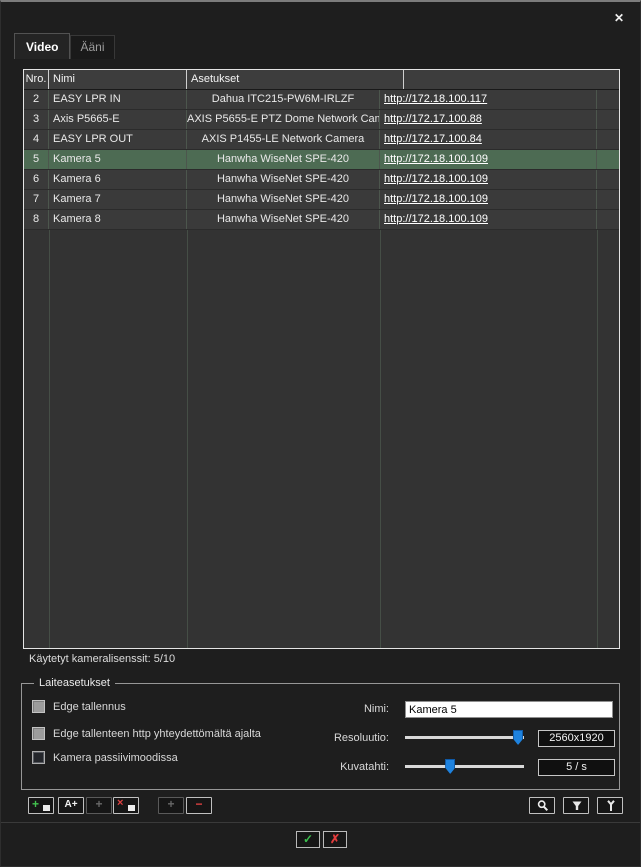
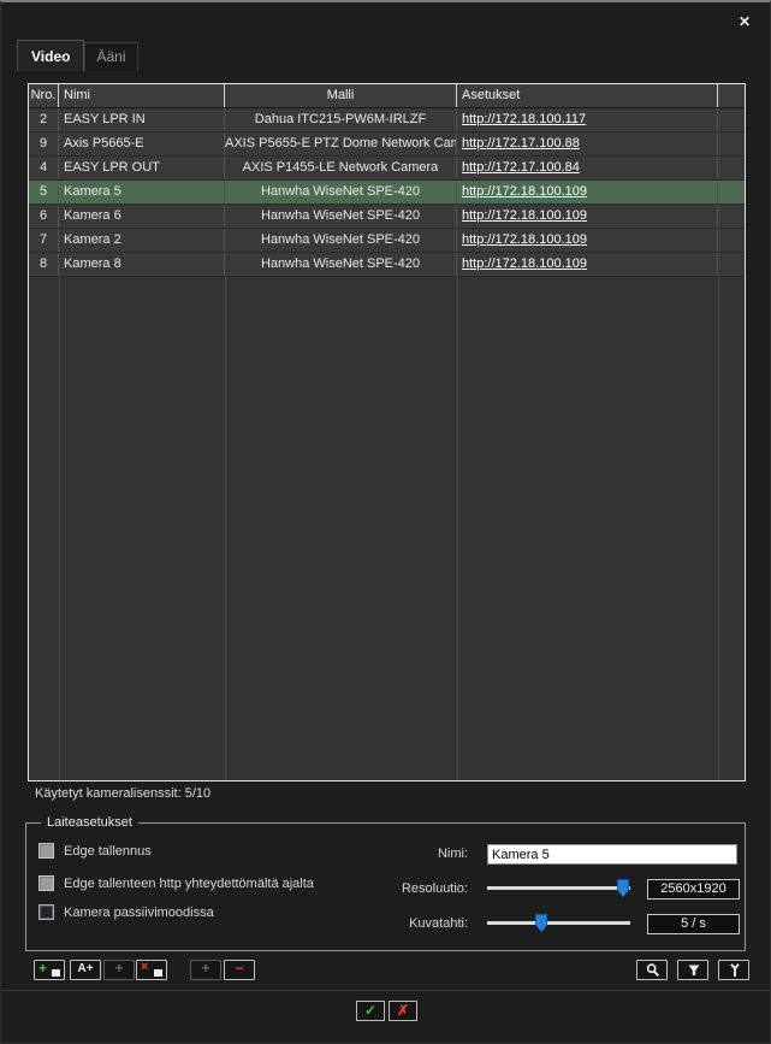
  ✕
  Video
  Ääni
  Nro.
  Nimi
+ Malli
  Asetukset
  2
  EASY LPR IN
  Dahua ITC215-PW6M-IRLZF
  http://172.18.100.117
- 3
+ 9
  Axis P5665-E
  AXIS P5655-E PTZ Dome Network Cam
  http://172.17.100.88
  4
  EASY LPR OUT
  AXIS P1455-LE Network Camera
  http://172.17.100.84
  5
  Kamera 5
  Hanwha WiseNet SPE-420
  http://172.18.100.109
  6
  Kamera 6
  Hanwha WiseNet SPE-420
  http://172.18.100.109
  7
- Kamera 7
+ Kamera 2
  Hanwha WiseNet SPE-420
  http://172.18.100.109
  8
  Kamera 8
  Hanwha WiseNet SPE-420
  http://172.18.100.109
  Käytetyt kameralisenssit: 5/10
  Laiteasetukset
  Edge tallennus
  Edge tallenteen http yhteydettömältä ajalta
  Kamera passiivimoodissa
  Nimi:
  Kamera 5
  Resoluutio:
  2560x1920
  Kuvatahti:
  5 / s
  +
  A+
  +
  ×
  +
  −
  ✓
  ✗
